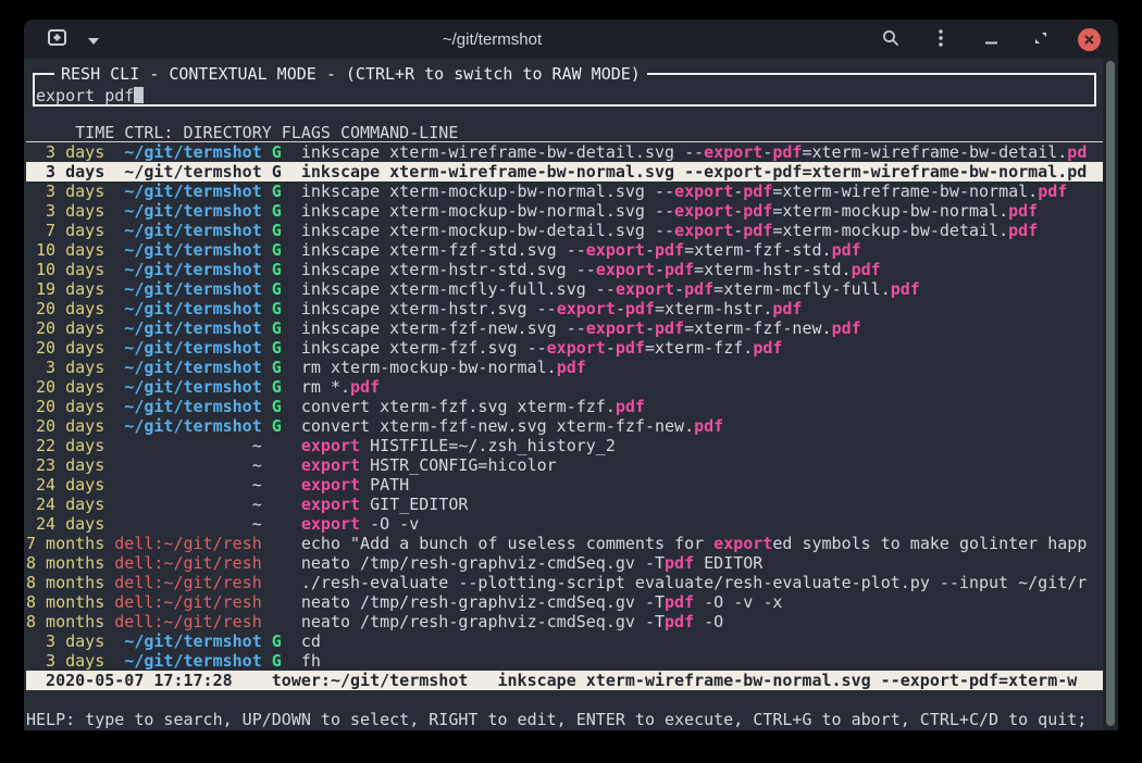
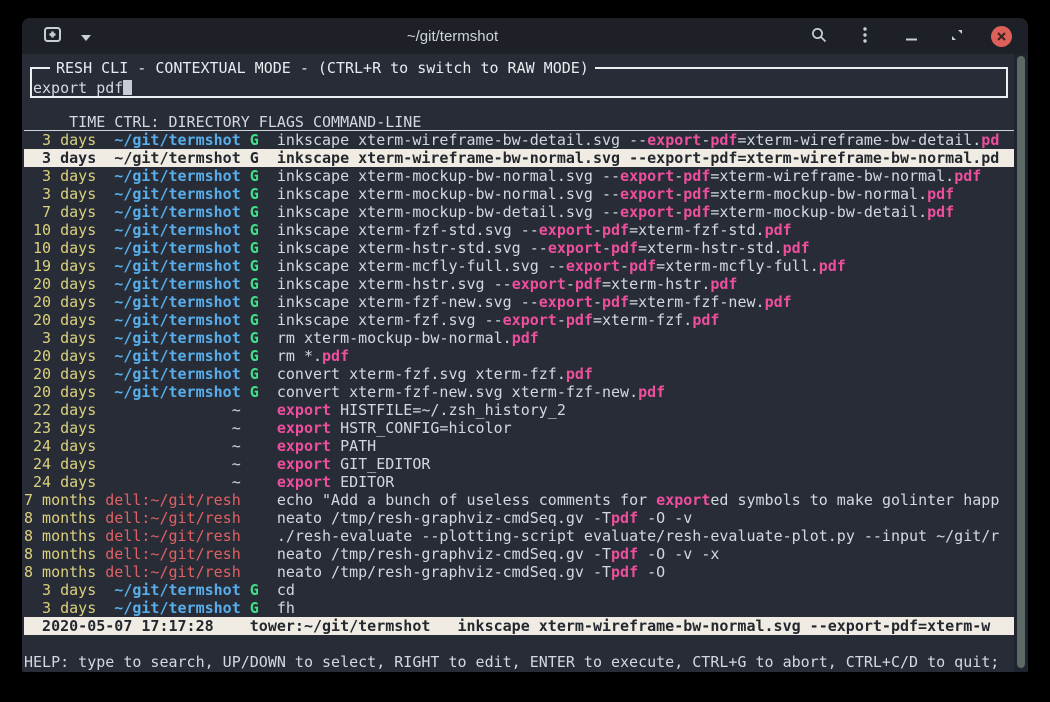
  ~/git/termshot
  RESH CLI - CONTEXTUAL MODE - (CTRL+R to switch to RAW MODE)
  export pdf
  TIME CTRL: DIRECTORY FLAGS COMMAND-LINE
  3 days ~/git/termshot G inkscape xterm-wireframe-bw-detail.svg --export-pdf=xterm-wireframe-bw-detail.pd
  3 days ~/git/termshot G inkscape xterm-wireframe-bw-normal.svg --export-pdf=xterm-wireframe-bw-normal.pd
  3 days ~/git/termshot G inkscape xterm-mockup-bw-normal.svg --export-pdf=xterm-wireframe-bw-normal.pdf
  3 days ~/git/termshot G inkscape xterm-mockup-bw-normal.svg --export-pdf=xterm-mockup-bw-normal.pdf
  7 days ~/git/termshot G inkscape xterm-mockup-bw-detail.svg --export-pdf=xterm-mockup-bw-detail.pdf
  10 days ~/git/termshot G inkscape xterm-fzf-std.svg --export-pdf=xterm-fzf-std.pdf
  10 days ~/git/termshot G inkscape xterm-hstr-std.svg --export-pdf=xterm-hstr-std.pdf
  19 days ~/git/termshot G inkscape xterm-mcfly-full.svg --export-pdf=xterm-mcfly-full.pdf
  20 days ~/git/termshot G inkscape xterm-hstr.svg --export-pdf=xterm-hstr.pdf
  20 days ~/git/termshot G inkscape xterm-fzf-new.svg --export-pdf=xterm-fzf-new.pdf
  20 days ~/git/termshot G inkscape xterm-fzf.svg --export-pdf=xterm-fzf.pdf
  3 days ~/git/termshot G rm xterm-mockup-bw-normal.pdf
  20 days ~/git/termshot G rm *.pdf
  20 days ~/git/termshot G convert xterm-fzf.svg xterm-fzf.pdf
  20 days ~/git/termshot G convert xterm-fzf-new.svg xterm-fzf-new.pdf
  22 days ~ export HISTFILE=~/.zsh_history_2
  23 days ~ export HSTR_CONFIG=hicolor
  24 days ~ export PATH
  24 days ~ export GIT_EDITOR
- 24 days ~ export -O -v
+ 24 days ~ export EDITOR
  7 months dell:~/git/resh echo "Add a bunch of useless comments for exported symbols to make golinter happ
- 8 months dell:~/git/resh neato /tmp/resh-graphviz-cmdSeq.gv -Tpdf EDITOR
+ 8 months dell:~/git/resh neato /tmp/resh-graphviz-cmdSeq.gv -Tpdf -O -v
  8 months dell:~/git/resh ./resh-evaluate --plotting-script evaluate/resh-evaluate-plot.py --input ~/git/r
  8 months dell:~/git/resh neato /tmp/resh-graphviz-cmdSeq.gv -Tpdf -O -v -x
  8 months dell:~/git/resh neato /tmp/resh-graphviz-cmdSeq.gv -Tpdf -O
  3 days ~/git/termshot G cd
  3 days ~/git/termshot G fh
  2020-05-07 17:17:28 tower:~/git/termshot inkscape xterm-wireframe-bw-normal.svg --export-pdf=xterm-w
  HELP: type to search, UP/DOWN to select, RIGHT to edit, ENTER to execute, CTRL+G to abort, CTRL+C/D to quit;
